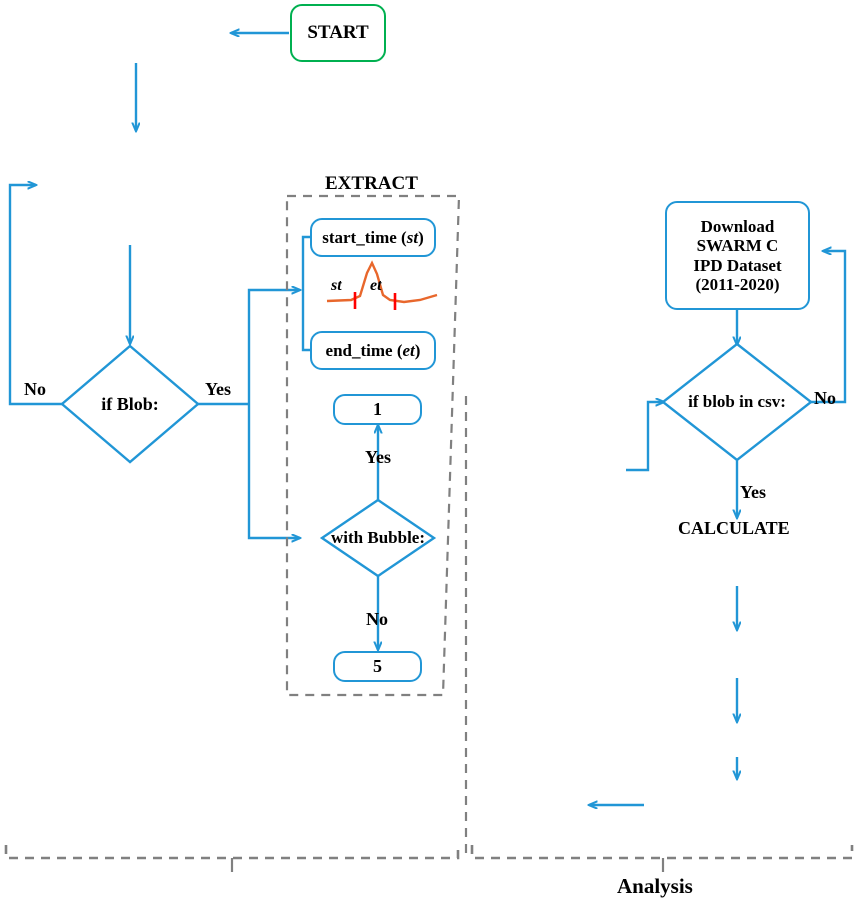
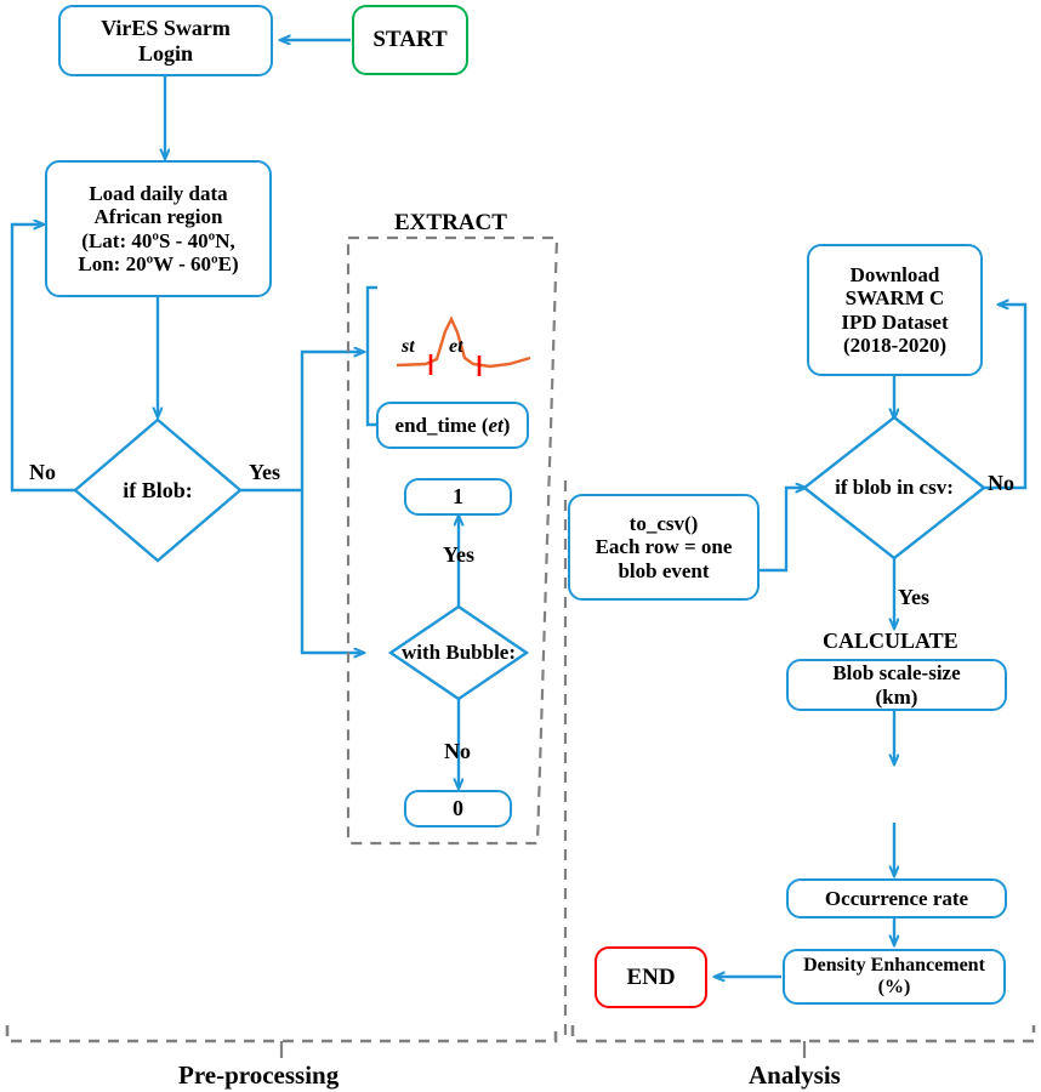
  START
+ VirES Swarm
+ Login
+ Load daily data
+ African region
+ (Lat: 40ºS - 40ºN,
+ Lon: 20ºW - 60ºE)
  if Blob:
- start_time (st)
  end_time (et)
  st
  et
  1
- 5
+ 0
  with Bubble:
+ to_csv()
+ Each row = one
+ blob event
  Download
  SWARM C
  IPD Dataset
- (2011-2020)
+ (2018-2020)
  if blob in csv:
+ Blob scale-size
+ (km)
+ Occurrence rate
+ Density Enhancement
+ (%)
+ END
  EXTRACT
  CALCULATE
  No
  Yes
  Yes
  No
  No
  Yes
+ Pre-processing
  Analysis
